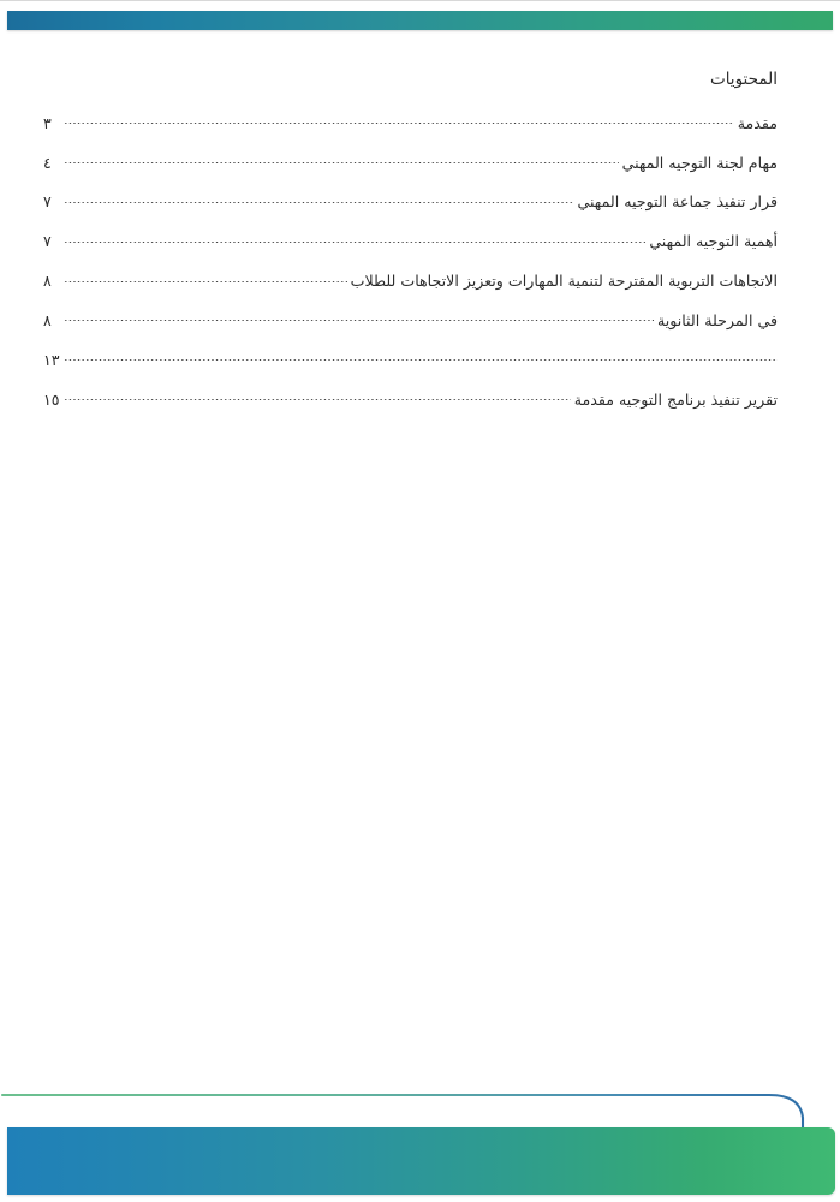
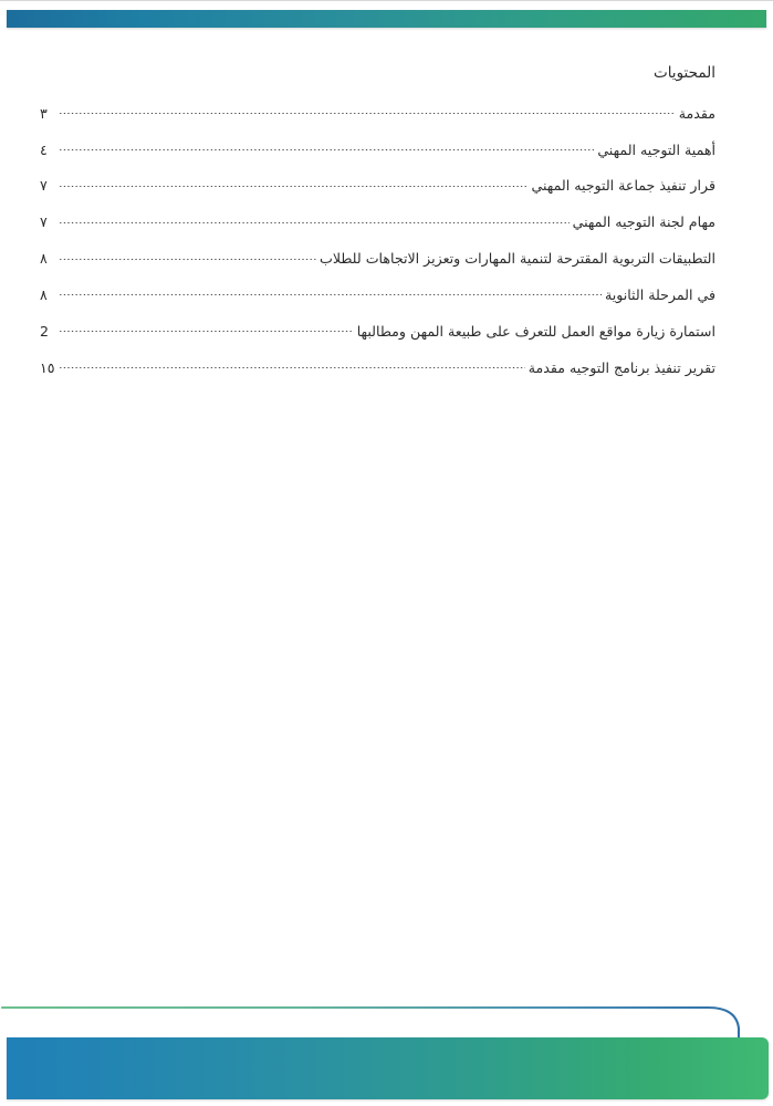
  المحتويات
  مقدمة
  ٣
- مهام لجنة التوجيه المهني
+ أهمية التوجيه المهني
  ٤
  قرار تنفيذ جماعة التوجيه المهني
  ٧
- أهمية التوجيه المهني
+ مهام لجنة التوجيه المهني
  ٧
- الاتجاهات التربوية المقترحة لتنمية المهارات وتعزيز الاتجاهات للطلاب
+ التطبيقات التربوية المقترحة لتنمية المهارات وتعزيز الاتجاهات للطلاب
  ٨
  في المرحلة الثانوية
  ٨
+ استمارة زيارة مواقع العمل للتعرف على طبيعة المهن ومطالبها
- ١٣
+ 2
  تقرير تنفيذ برنامج التوجيه مقدمة
  ١٥
